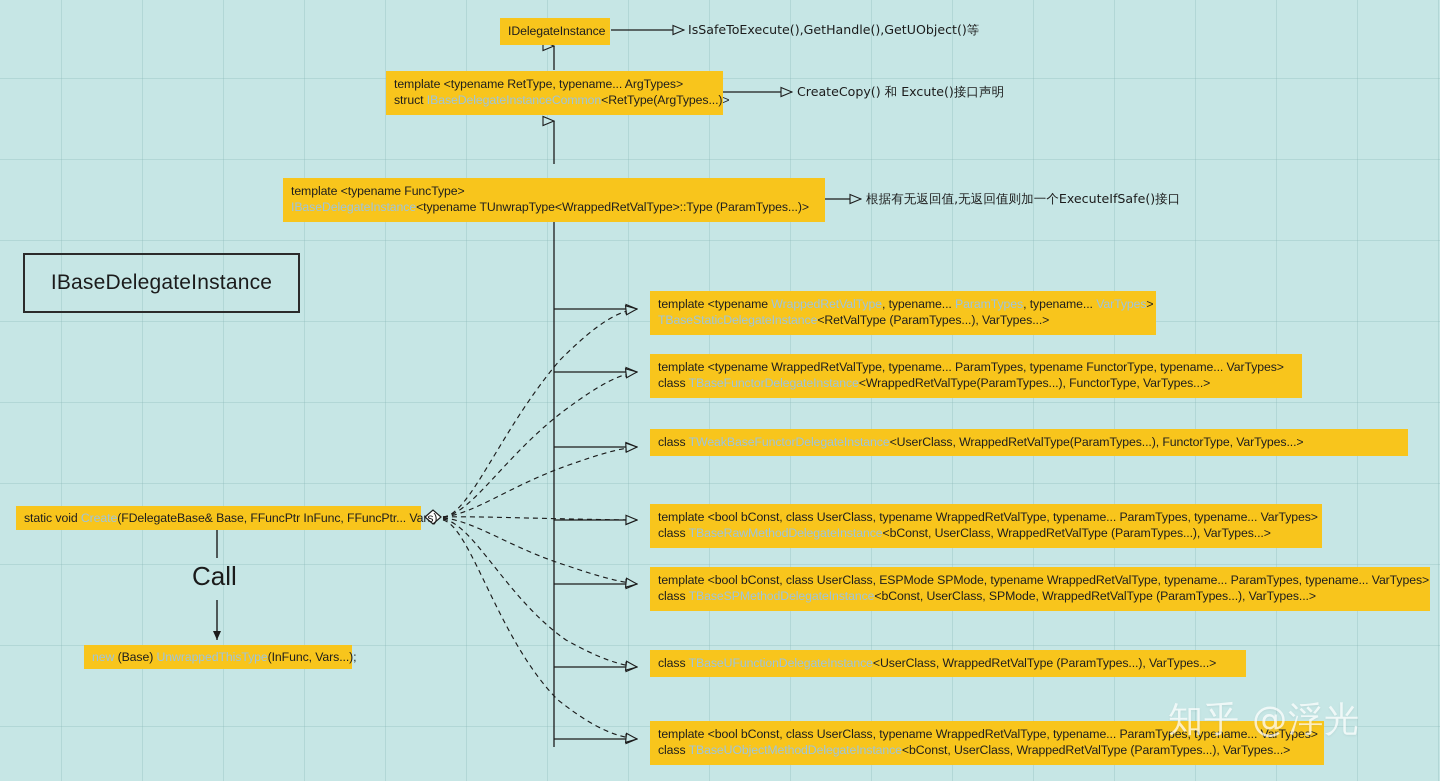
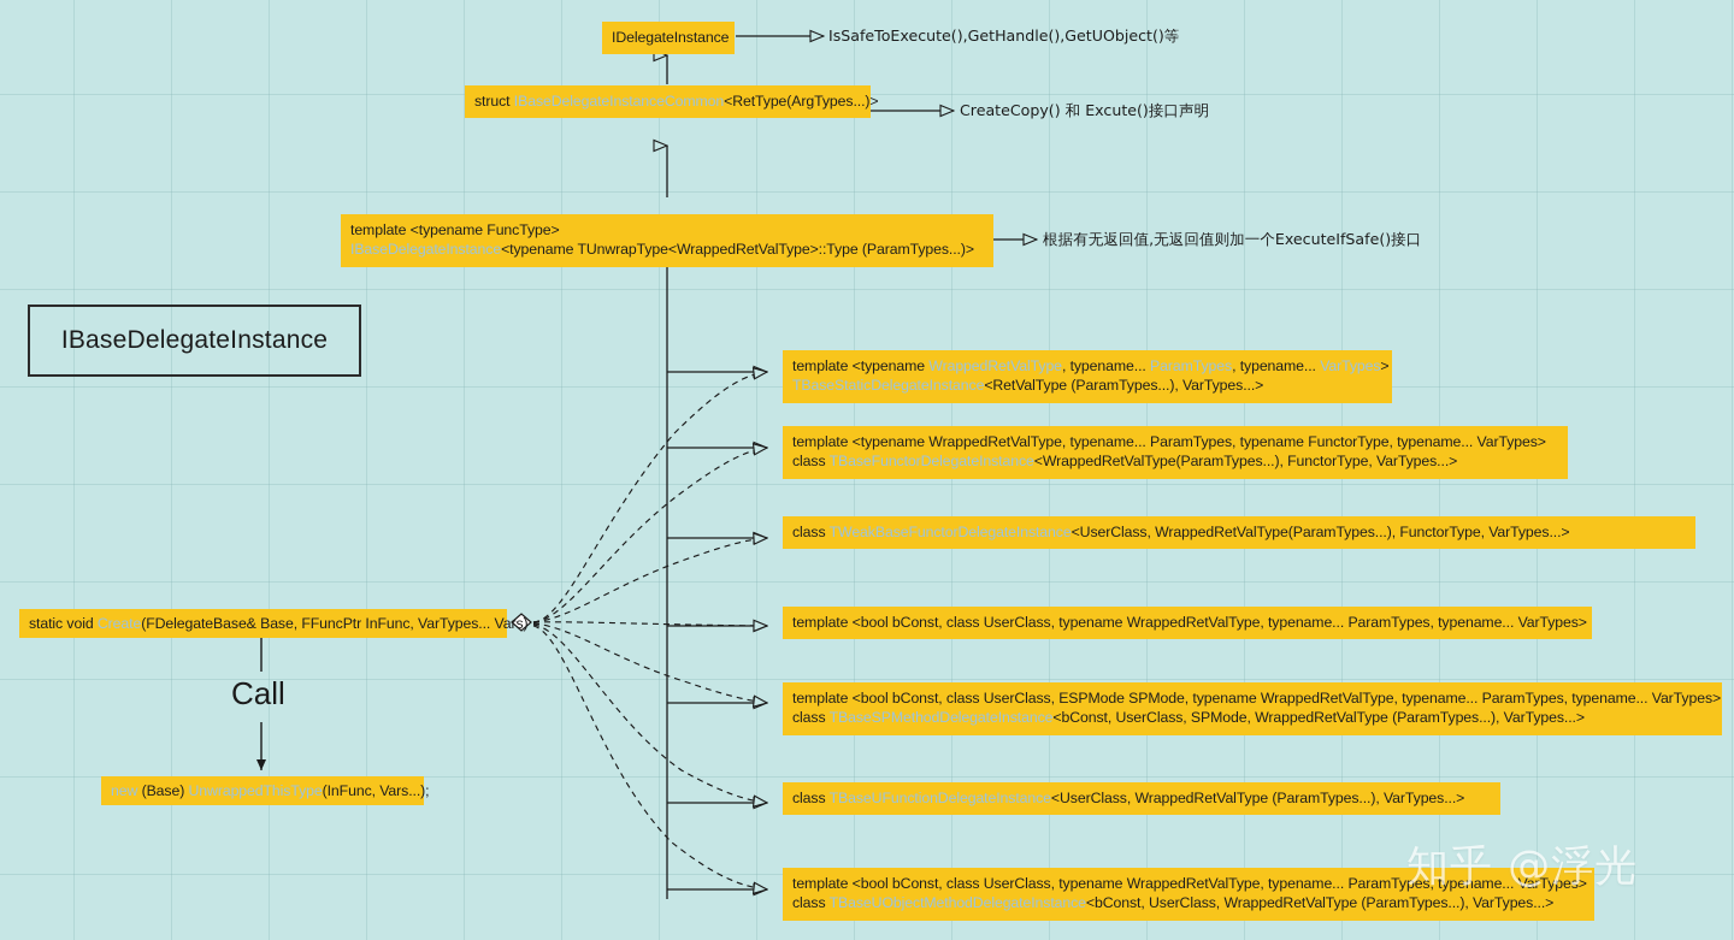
  IDelegateInstance
- template <typename RetType, typename... ArgTypes>
  struct IBaseDelegateInstanceCommon<RetType(ArgTypes...)>
  template <typename FuncType>
  IBaseDelegateInstance<typename TUnwrapType<WrappedRetValType>::Type (ParamTypes...)>
  IsSafeToExecute(),GetHandle(),GetUObject()等
  CreateCopy() 和 Excute()接口声明
  根据有无返回值,无返回值则加一个ExecuteIfSafe()接口
  IBaseDelegateInstance
- static void Create(FDelegateBase& Base, FFuncPtr InFunc, FFuncPtr... Vars)
+ static void Create(FDelegateBase& Base, FFuncPtr InFunc, VarTypes... Vars)
  Call
  new (Base) UnwrappedThisType(InFunc, Vars...);
  template <typename WrappedRetValType, typename... ParamTypes, typename... VarTypes>
  TBaseStaticDelegateInstance<RetValType (ParamTypes...), VarTypes...>
  template <typename WrappedRetValType, typename... ParamTypes, typename FunctorType, typename... VarTypes>
  class TBaseFunctorDelegateInstance<WrappedRetValType(ParamTypes...), FunctorType, VarTypes...>
  class TWeakBaseFunctorDelegateInstance<UserClass, WrappedRetValType(ParamTypes...), FunctorType, VarTypes...>
  template <bool bConst, class UserClass, typename WrappedRetValType, typename... ParamTypes, typename... VarTypes>
- class TBaseRawMethodDelegateInstance<bConst, UserClass, WrappedRetValType (ParamTypes...), VarTypes...>
  template <bool bConst, class UserClass, ESPMode SPMode, typename WrappedRetValType, typename... ParamTypes, typename... VarTypes>
  class TBaseSPMethodDelegateInstance<bConst, UserClass, SPMode, WrappedRetValType (ParamTypes...), VarTypes...>
  class TBaseUFunctionDelegateInstance<UserClass, WrappedRetValType (ParamTypes...), VarTypes...>
  template <bool bConst, class UserClass, typename WrappedRetValType, typename... ParamTypes, typename... VarTypes>
  class TBaseUObjectMethodDelegateInstance<bConst, UserClass, WrappedRetValType (ParamTypes...), VarTypes...>
  知乎 @浮光
